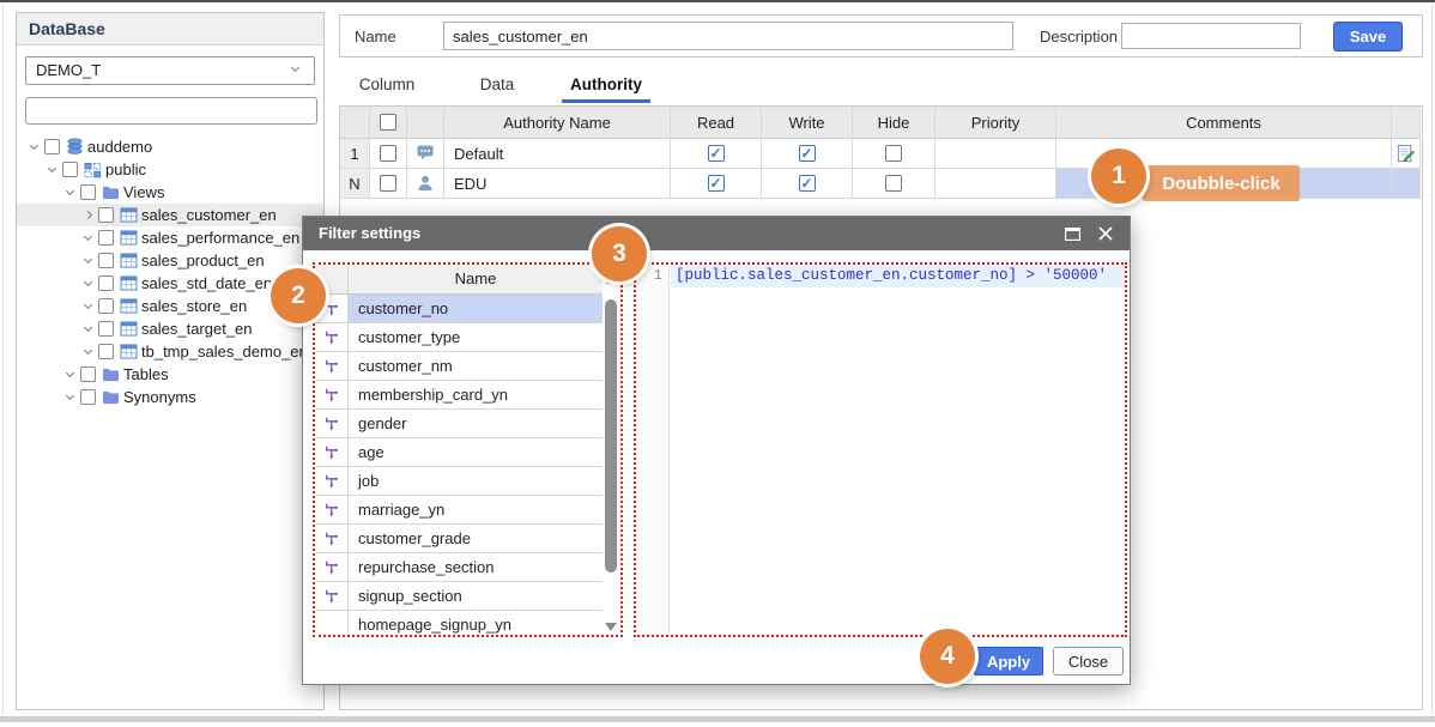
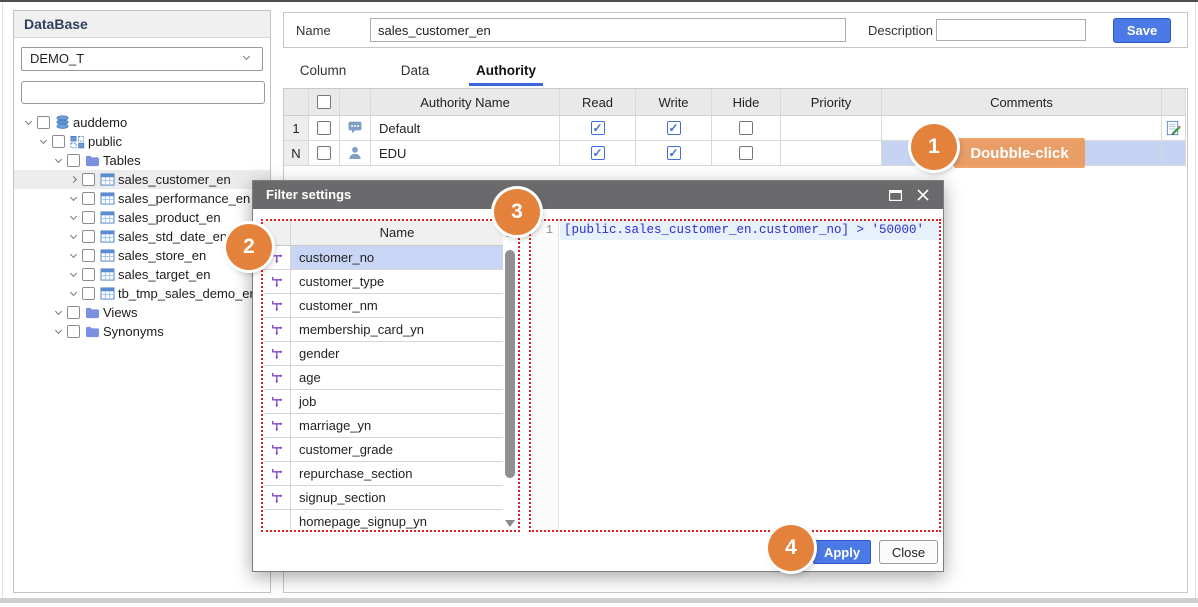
  DataBase
  DEMO_T
  auddemo
  public
- Views
+ Tables
  sales_customer_en
  sales_performance_en
  sales_product_en
  sales_std_date_en
  sales_store_en
  sales_target_en
  tb_tmp_sales_demo_e
- Tables
+ Views
  Synonyms
  Name
  sales_customer_en
  Description
  Save
  Column
  Data
  Authority
  Authority Name
  Read
  Write
  Hide
  Priority
  Comments
  1
  Default
  ✓
  ✓
  N
  EDU
  ✓
  ✓
  Filter settings
  Name
  customer_no
  customer_type
  customer_nm
  membership_card_yn
  gender
  age
  job
  marriage_yn
  customer_grade
  repurchase_section
  signup_section
  homepage_signup_yn
  1
  [public.sales_customer_en.customer_no] > '50000'
  Apply
  Close
  1
  2
  3
  4
  Doubble-click
